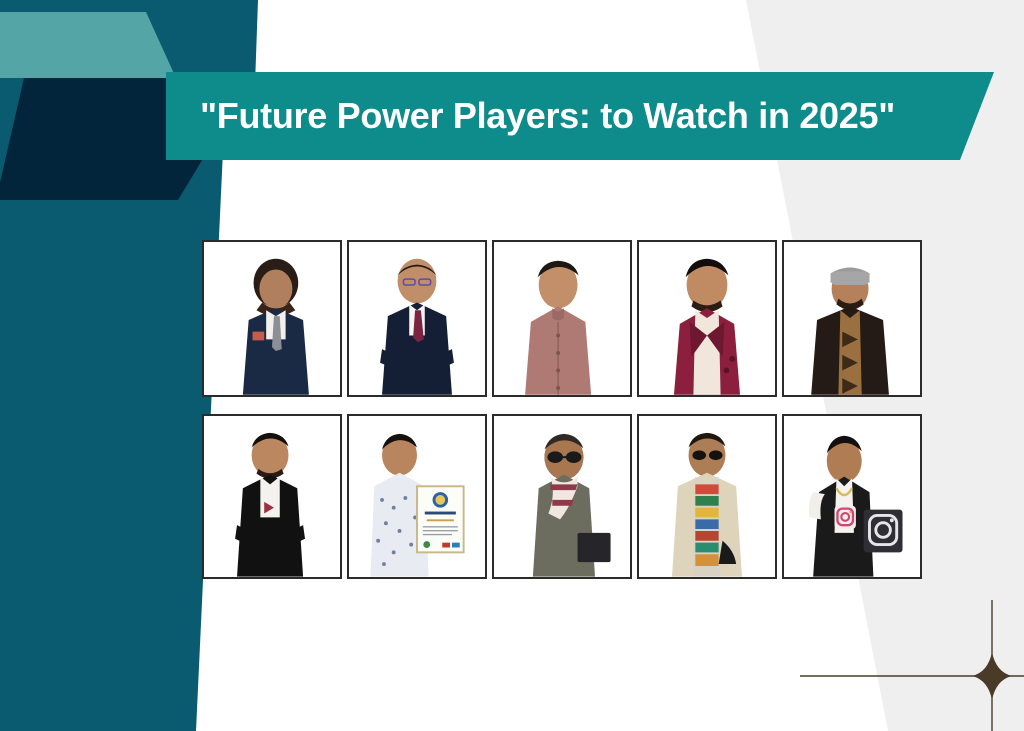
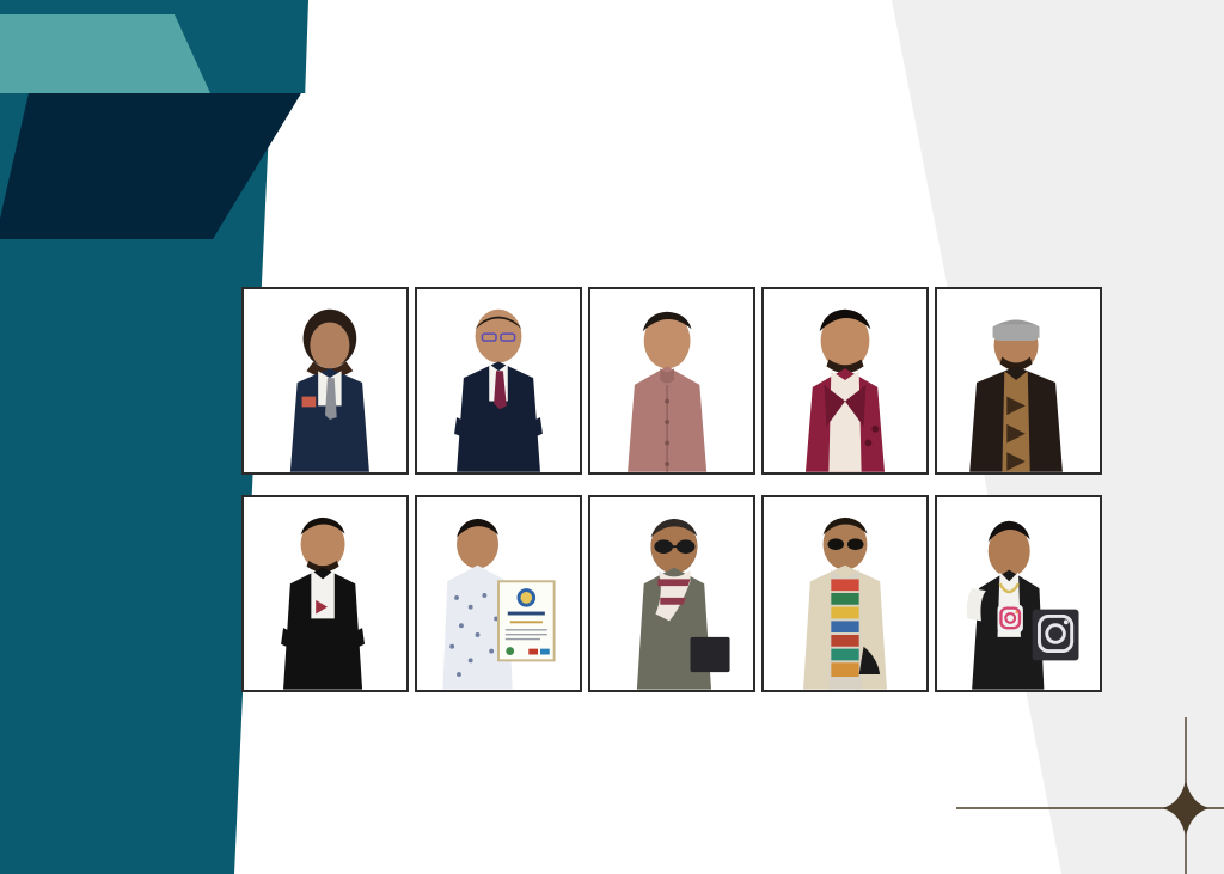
- "Future Power Players: to Watch in 2025"
